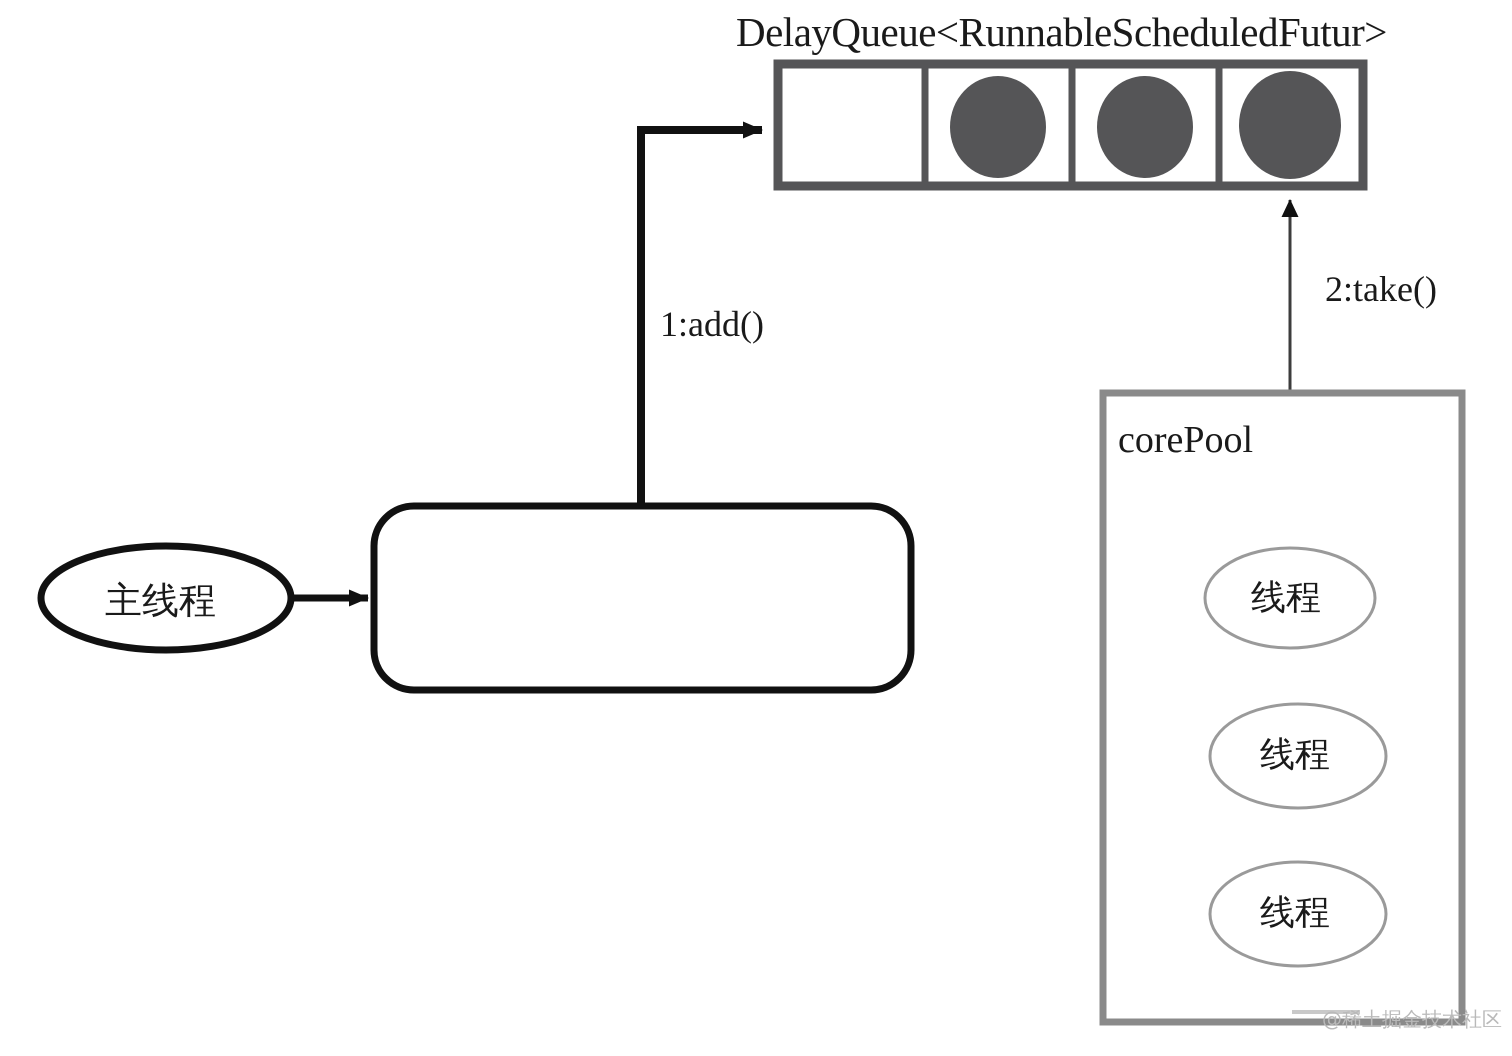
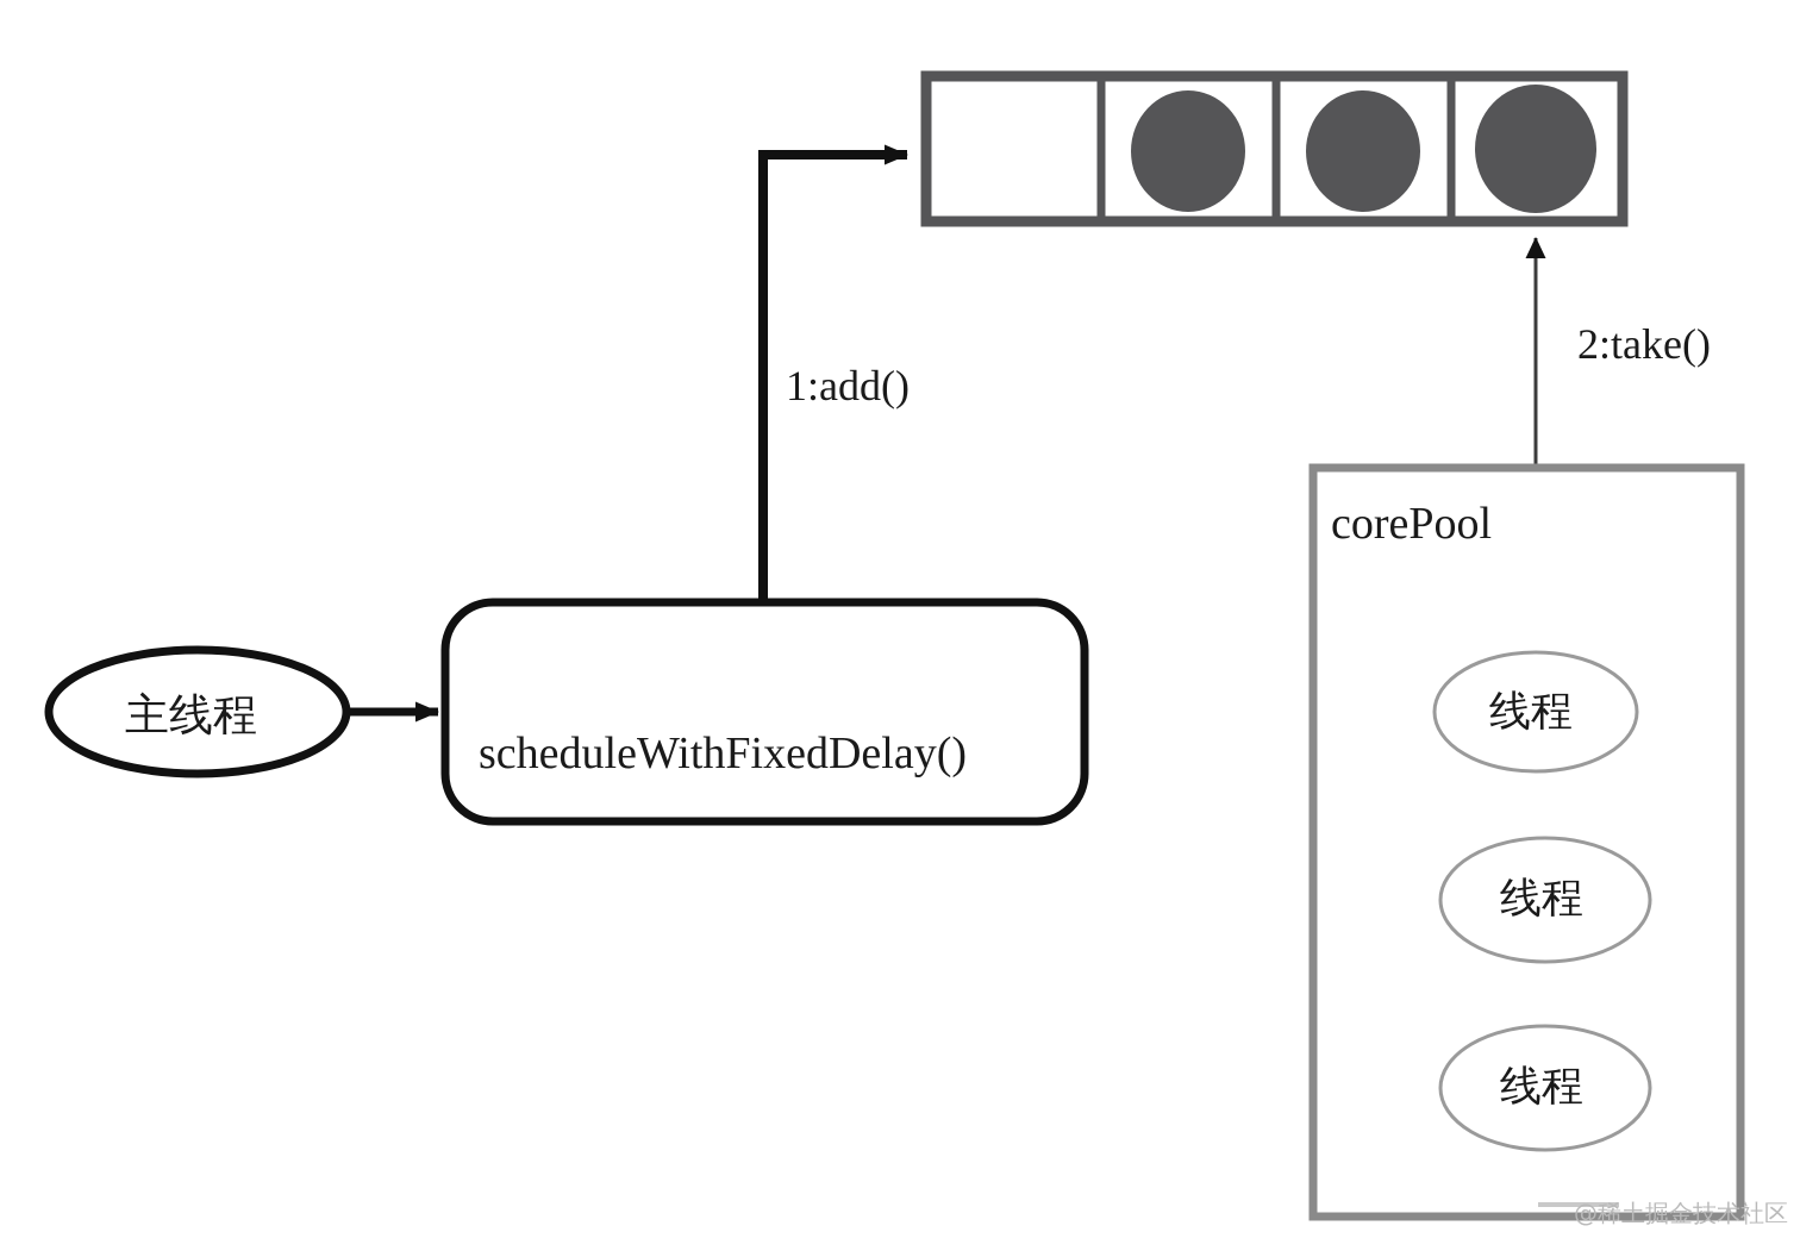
- DelayQueue<RunnableScheduledFutur>
  1:add()
  2:take()
  corePool
  主线程
+ scheduleWithFixedDelay()
  线程
  线程
  线程
  @稀土掘金技术社区
